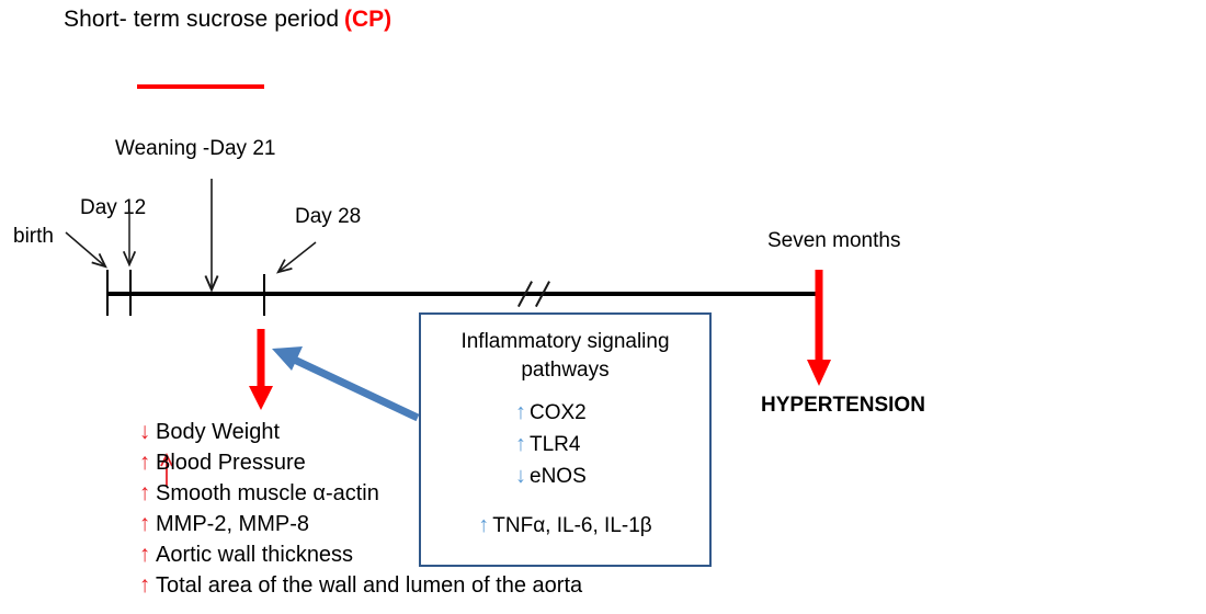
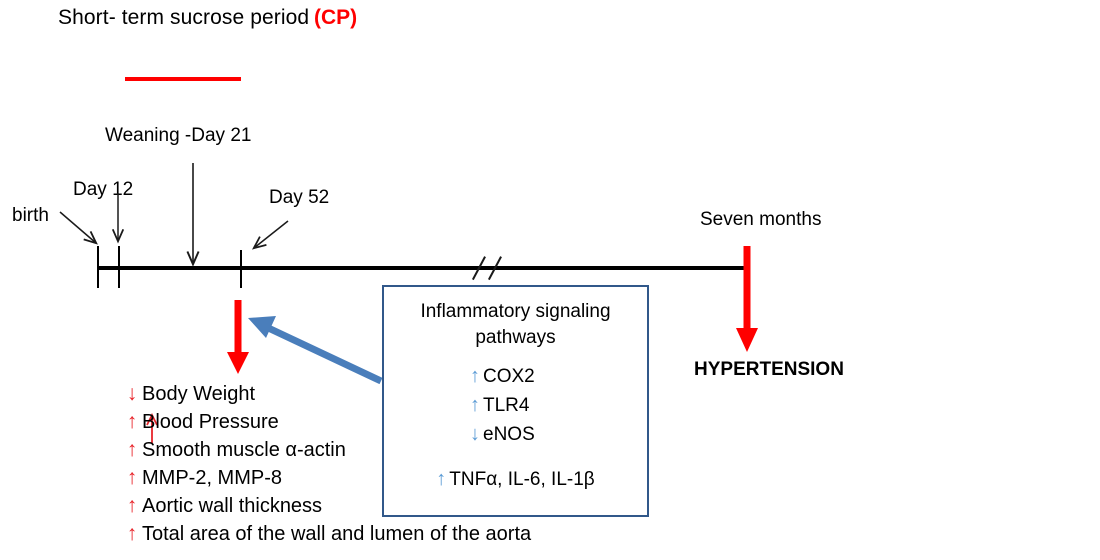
  Short- term sucrose period
  (CP)
  Weaning -Day 21
  Day 12
- Day 28
+ Day 52
  birth
  Seven months
  ↓
  Body Weight
  ↑
  Blood Pressure
  ↑
  Smooth muscle α-actin
  ↑
  MMP-2, MMP-8
  ↑
  Aortic wall thickness
  ↑
  Total area of the wall and lumen of the aorta
  Inflammatory signaling
  pathways
  ↑
  COX2
  ↑
  TLR4
  ↓
  eNOS
  ↑
  TNFα, IL-6, IL-1β
  HYPERTENSION
